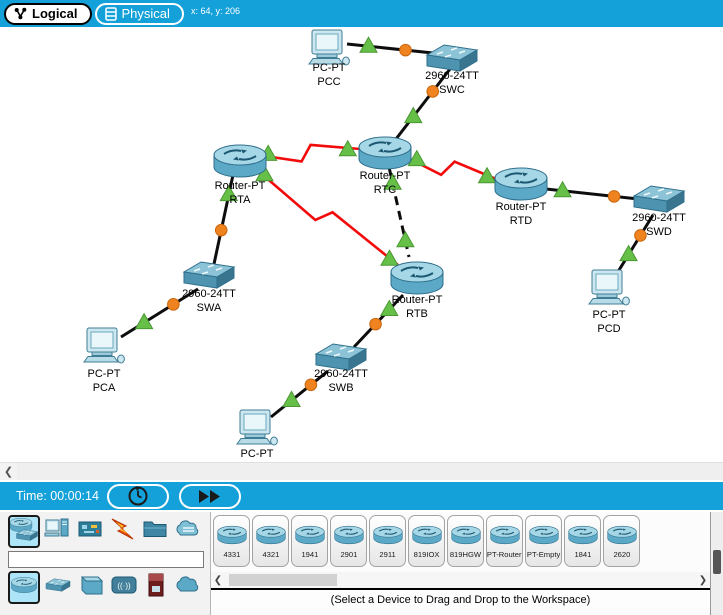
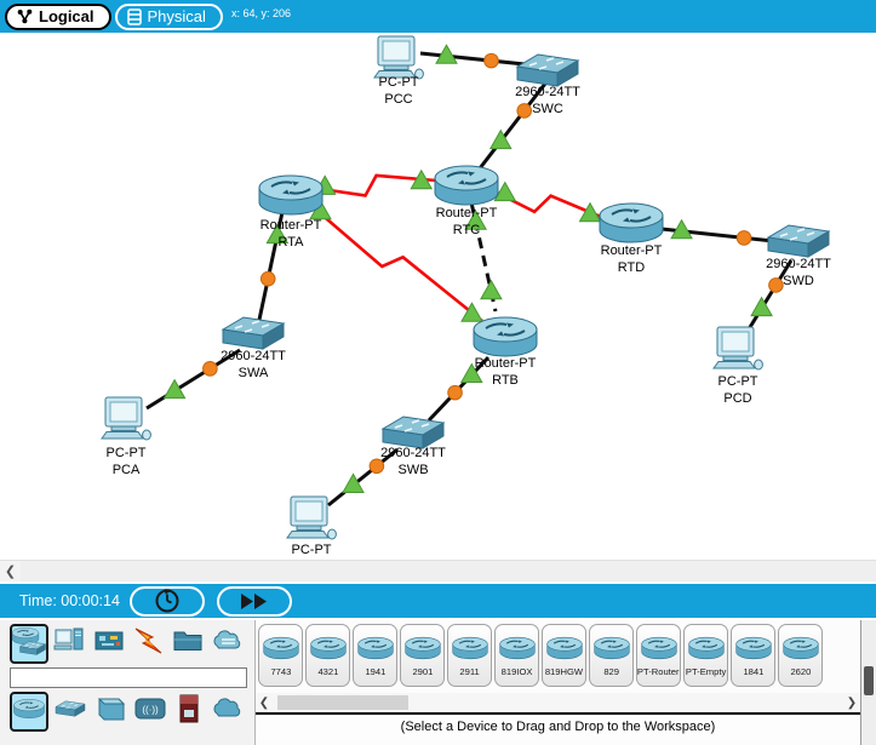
  Logical
  Physical
  x: 64, y: 206
  PC-PT
  PCC
  2960-24TT
  SWC
  Router-PT
  RTA
  Router-PT
  RTC
  Router-PT
  RTD
  Router-PT
  RTB
  2960-24TT
  SWA
  PC-PT
  PCA
  2960-24TT
  SWB
  PC-PT
  2960-24TT
  SWD
  PC-PT
  PCD
  ❮
  Time: 00:00:14
  ((·))
- 4331
+ 7743
  4321
  1941
  2901
  2911
  819IOX
  819HGW
+ 829
  PT-Router
  PT-Empty
  1841
  2620
  ❮
  ❯
  (Select a Device to Drag and Drop to the Workspace)
